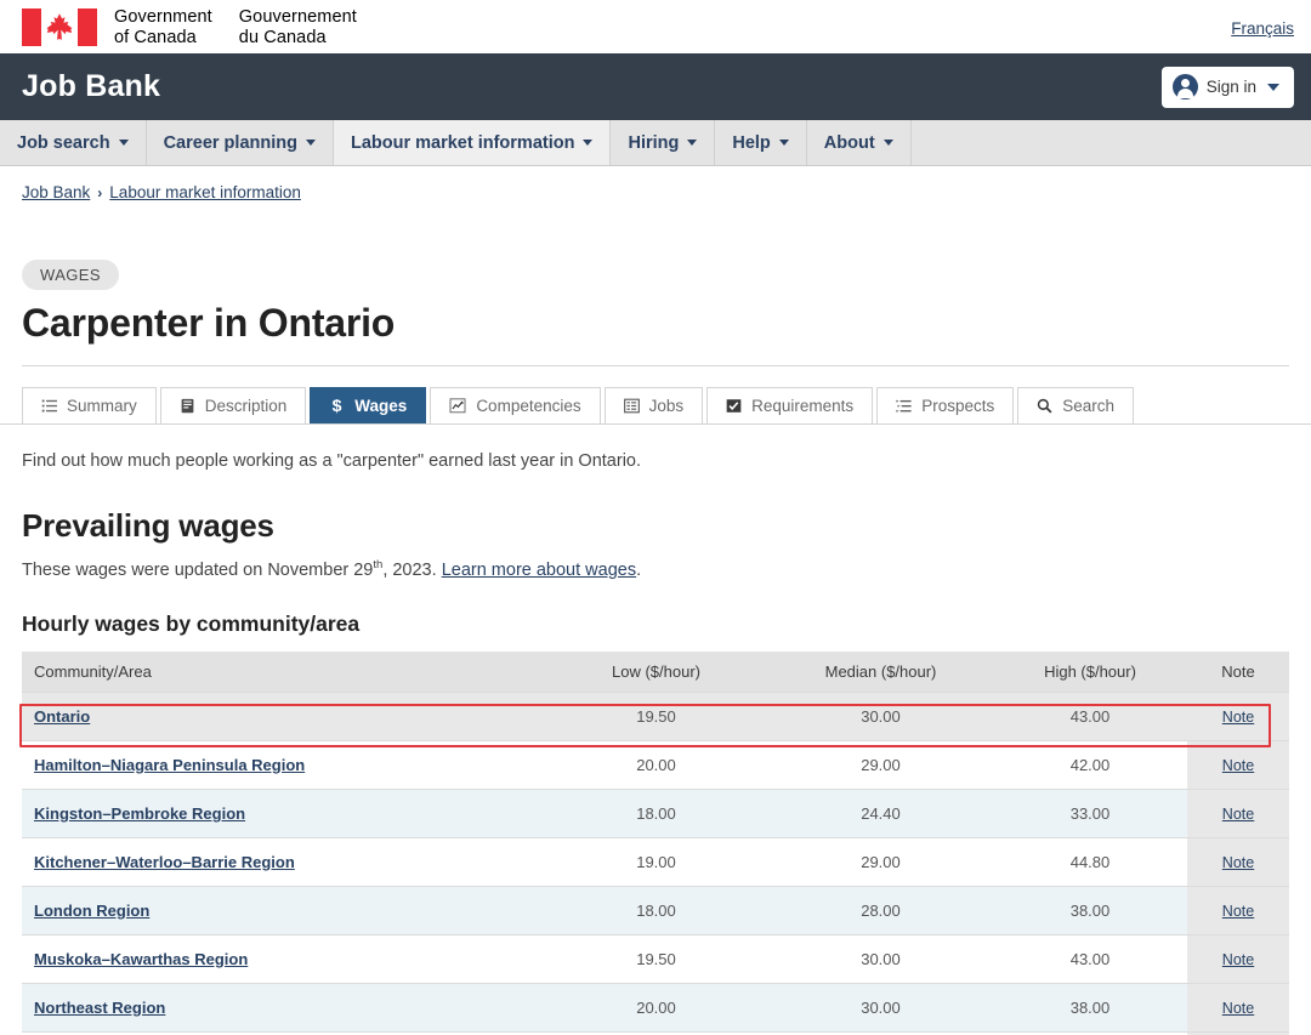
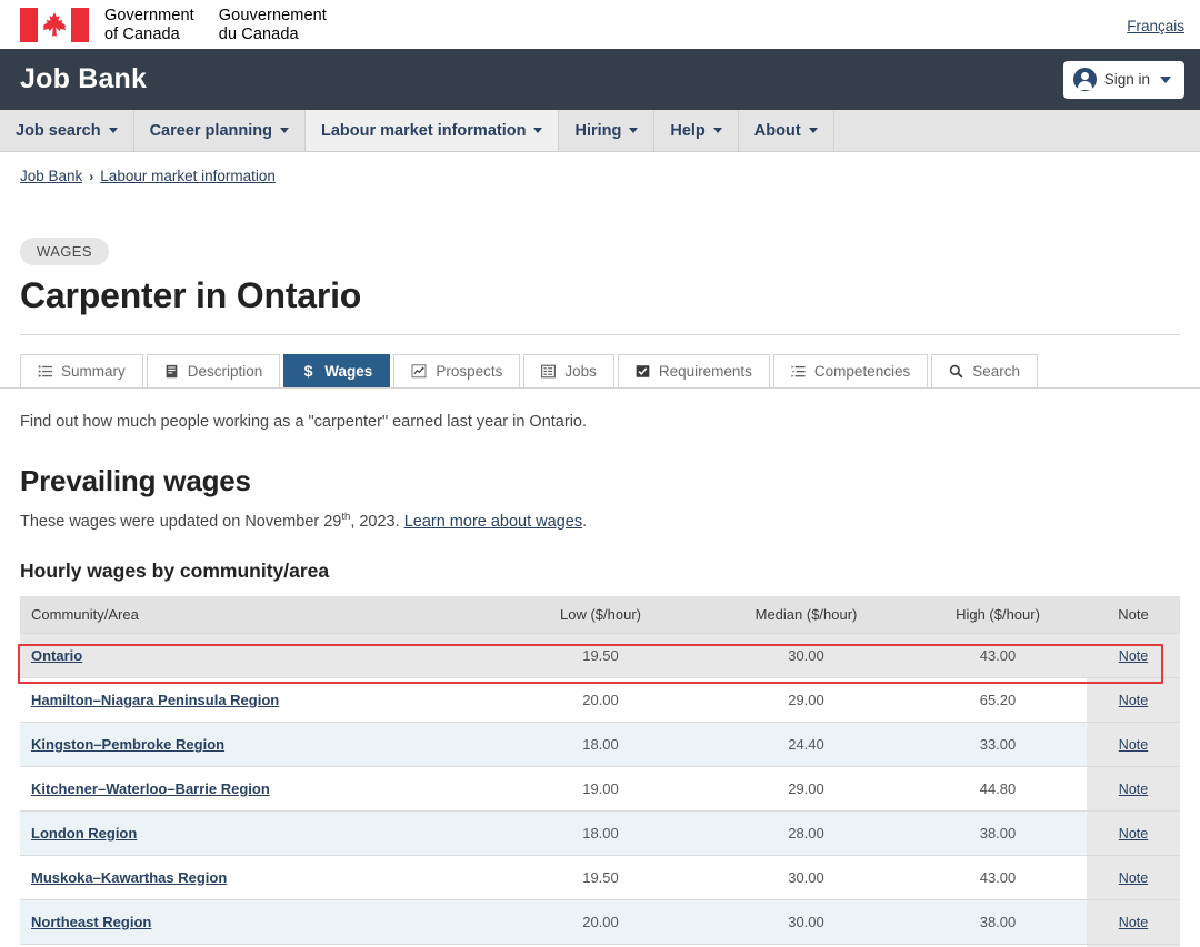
  Government
  of Canada
  Gouvernement
  du Canada
  Français
  Job Bank
  Sign in
  Job search
  Career planning
  Labour market information
  Hiring
  Help
  About
  Job Bank
  ›
  Labour market information
  WAGES
  Carpenter in Ontario
  Summary
  Description
  $
  Wages
- Competencies
+ Prospects
  Jobs
  Requirements
- Prospects
+ Competencies
  Search
  Find out how much people working as a "carpenter" earned last year in Ontario.
  Prevailing wages
  These wages were updated on November 29th, 2023. Learn more about wages.
  Hourly wages by community/area
  Community/Area	Low ($/hour)	Median ($/hour)	High ($/hour)	Note
  Ontario	19.50	30.00	43.00	Note
- Hamilton–Niagara Peninsula Region	20.00	29.00	42.00	Note
+ Hamilton–Niagara Peninsula Region	20.00	29.00	65.20	Note
  Kingston–Pembroke Region	18.00	24.40	33.00	Note
  Kitchener–Waterloo–Barrie Region	19.00	29.00	44.80	Note
  London Region	18.00	28.00	38.00	Note
  Muskoka–Kawarthas Region	19.50	30.00	43.00	Note
  Northeast Region	20.00	30.00	38.00	Note
